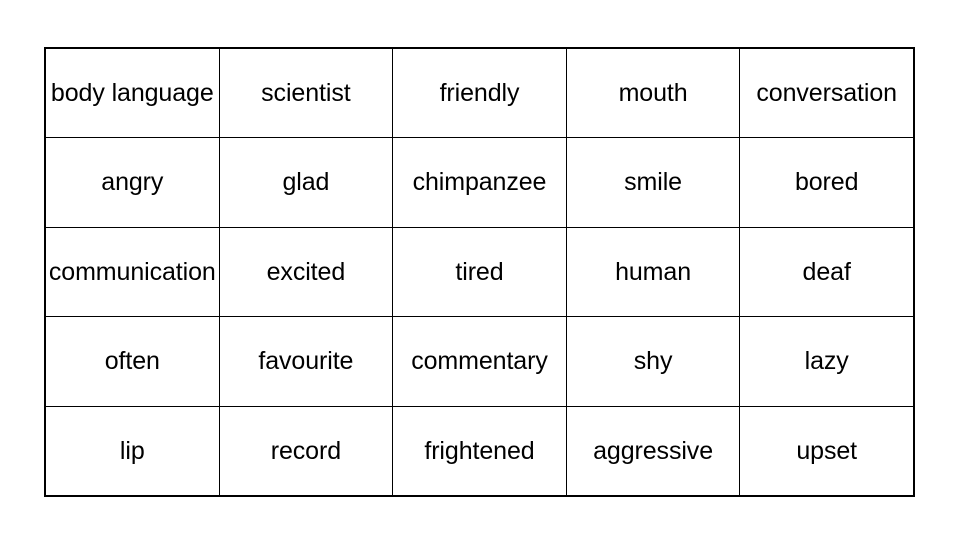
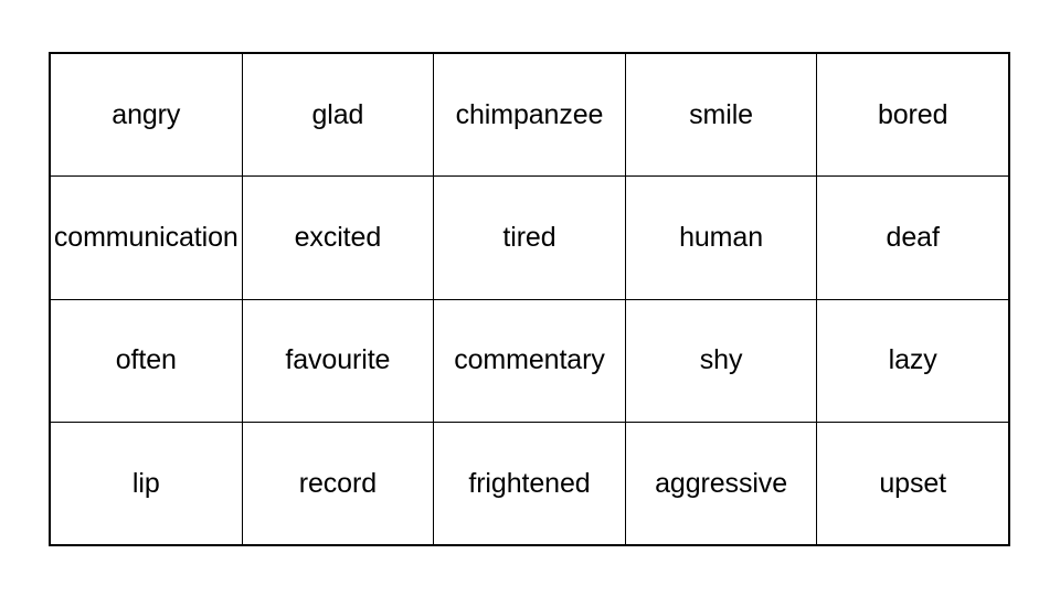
- body language	scientist	friendly	mouth	conversation
  angry	glad	chimpanzee	smile	bored
  communication	excited	tired	human	deaf
  often	favourite	commentary	shy	lazy
  lip	record	frightened	aggressive	upset
